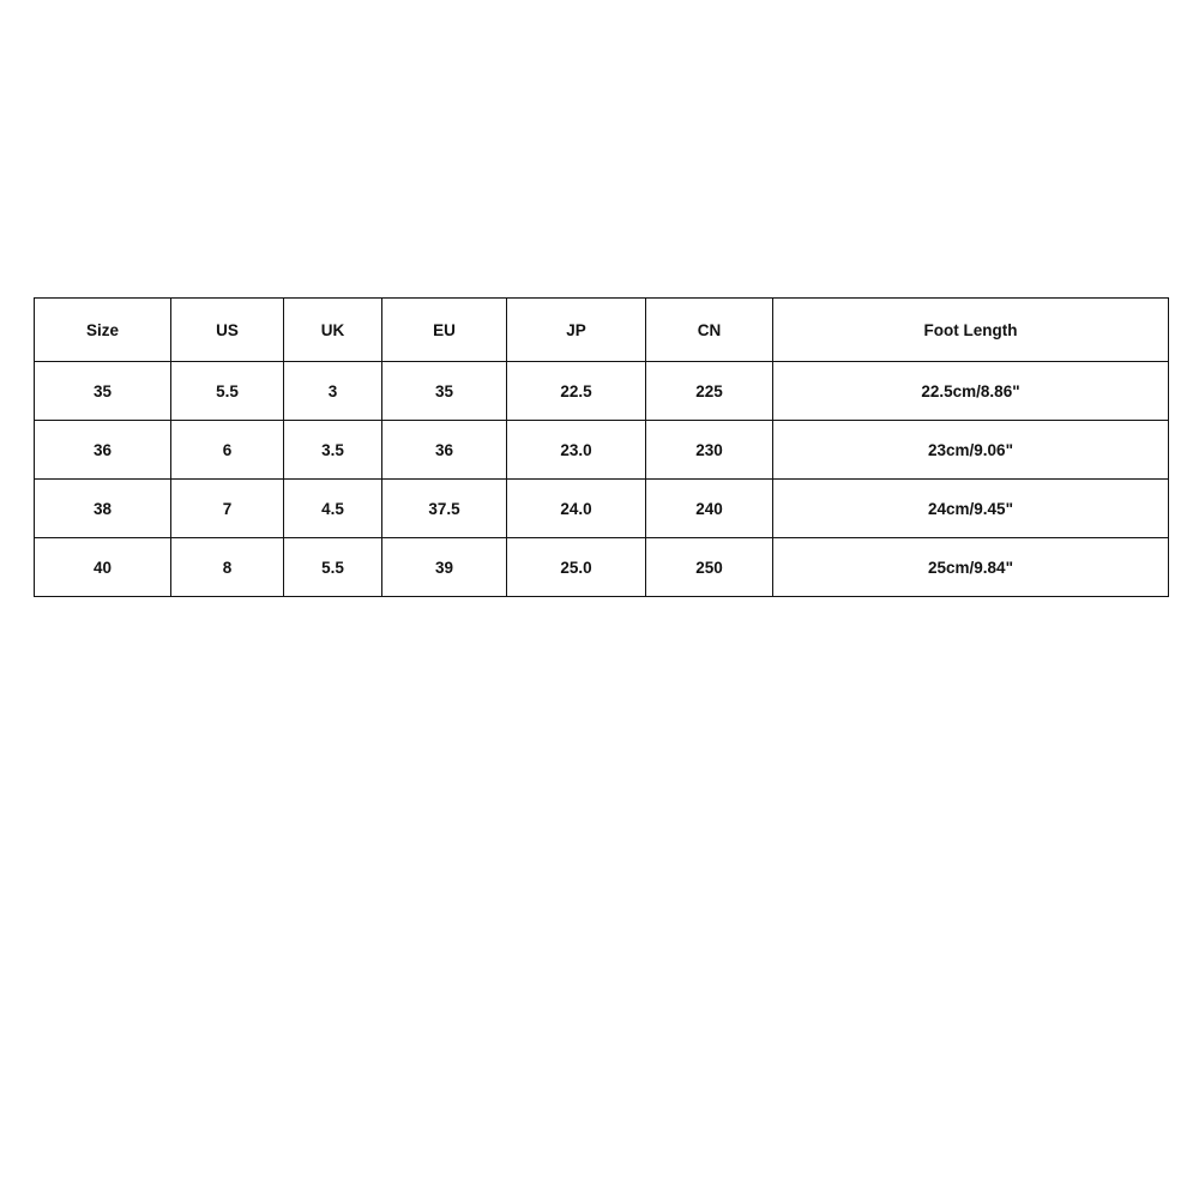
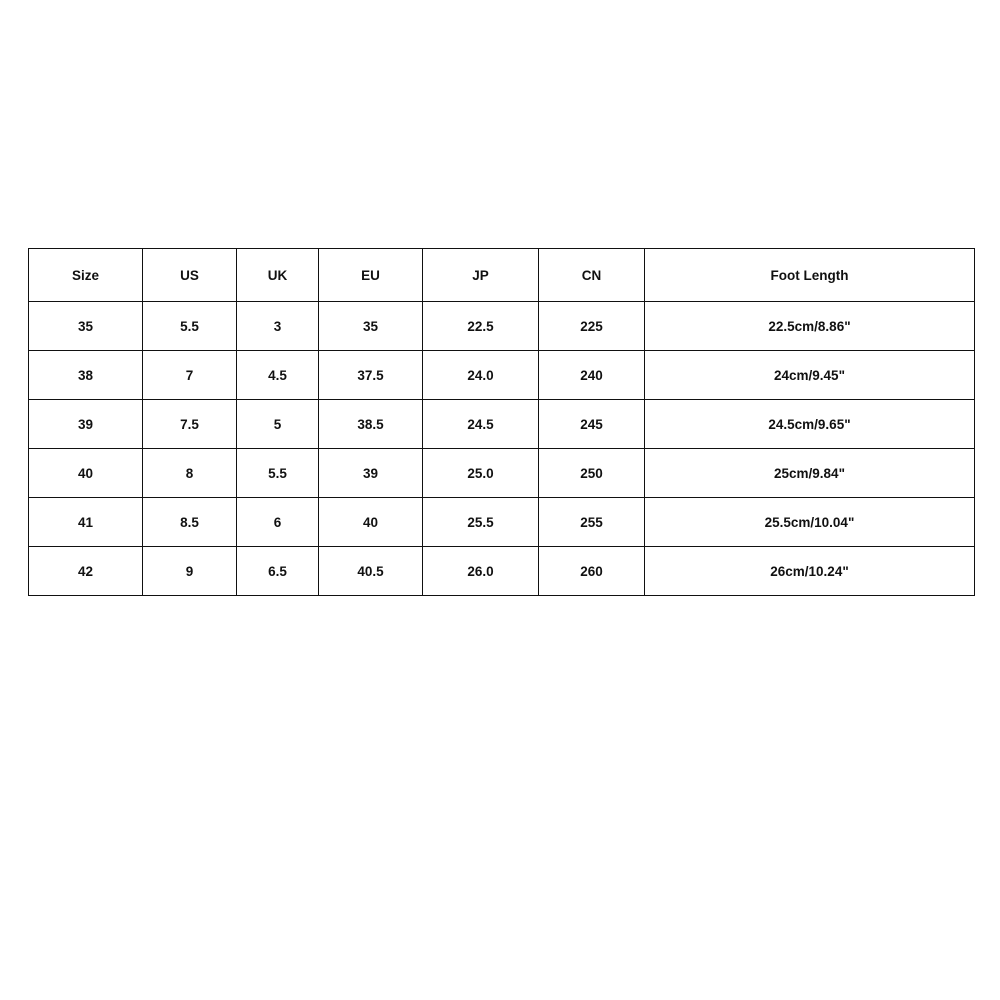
  Size	US	UK	EU	JP	CN	Foot Length
  35	5.5	3	35	22.5	225	22.5cm/8.86"
- 36	6	3.5	36	23.0	230	23cm/9.06"
  38	7	4.5	37.5	24.0	240	24cm/9.45"
+ 39	7.5	5	38.5	24.5	245	24.5cm/9.65"
  40	8	5.5	39	25.0	250	25cm/9.84"
+ 41	8.5	6	40	25.5	255	25.5cm/10.04"
+ 42	9	6.5	40.5	26.0	260	26cm/10.24"
